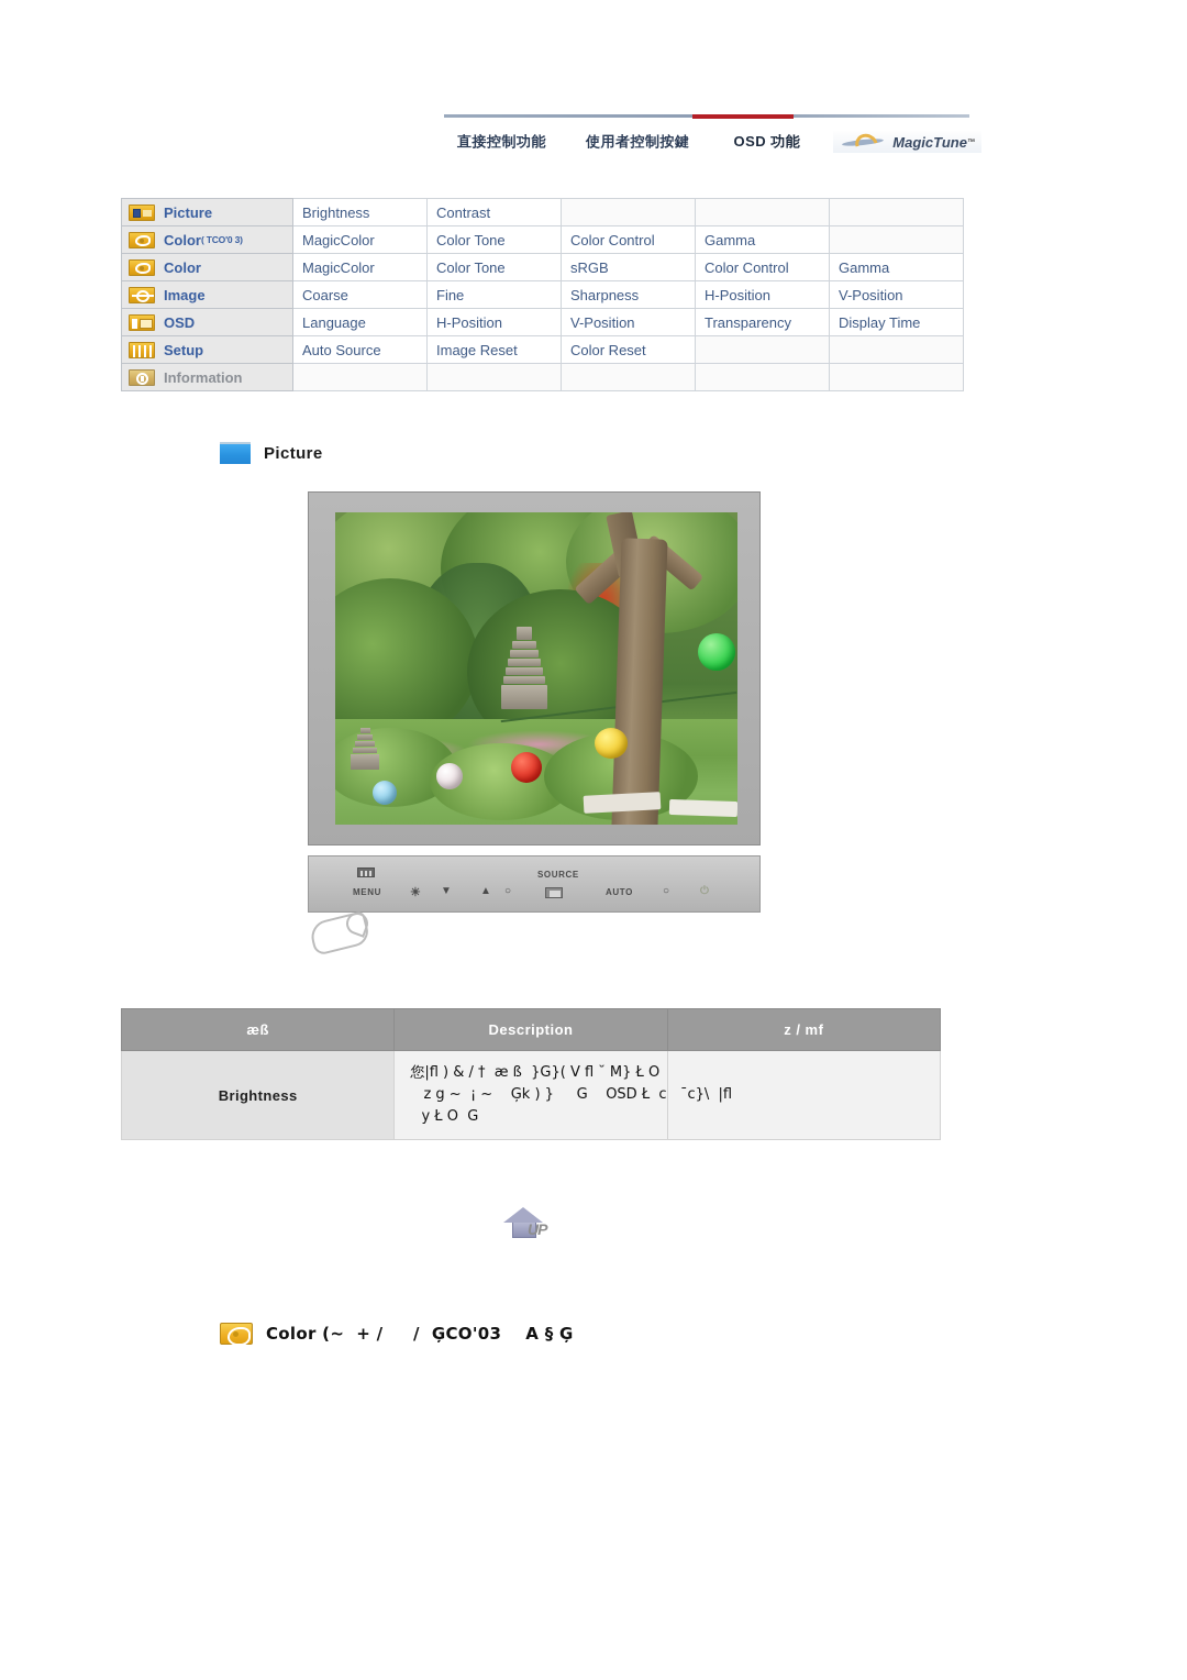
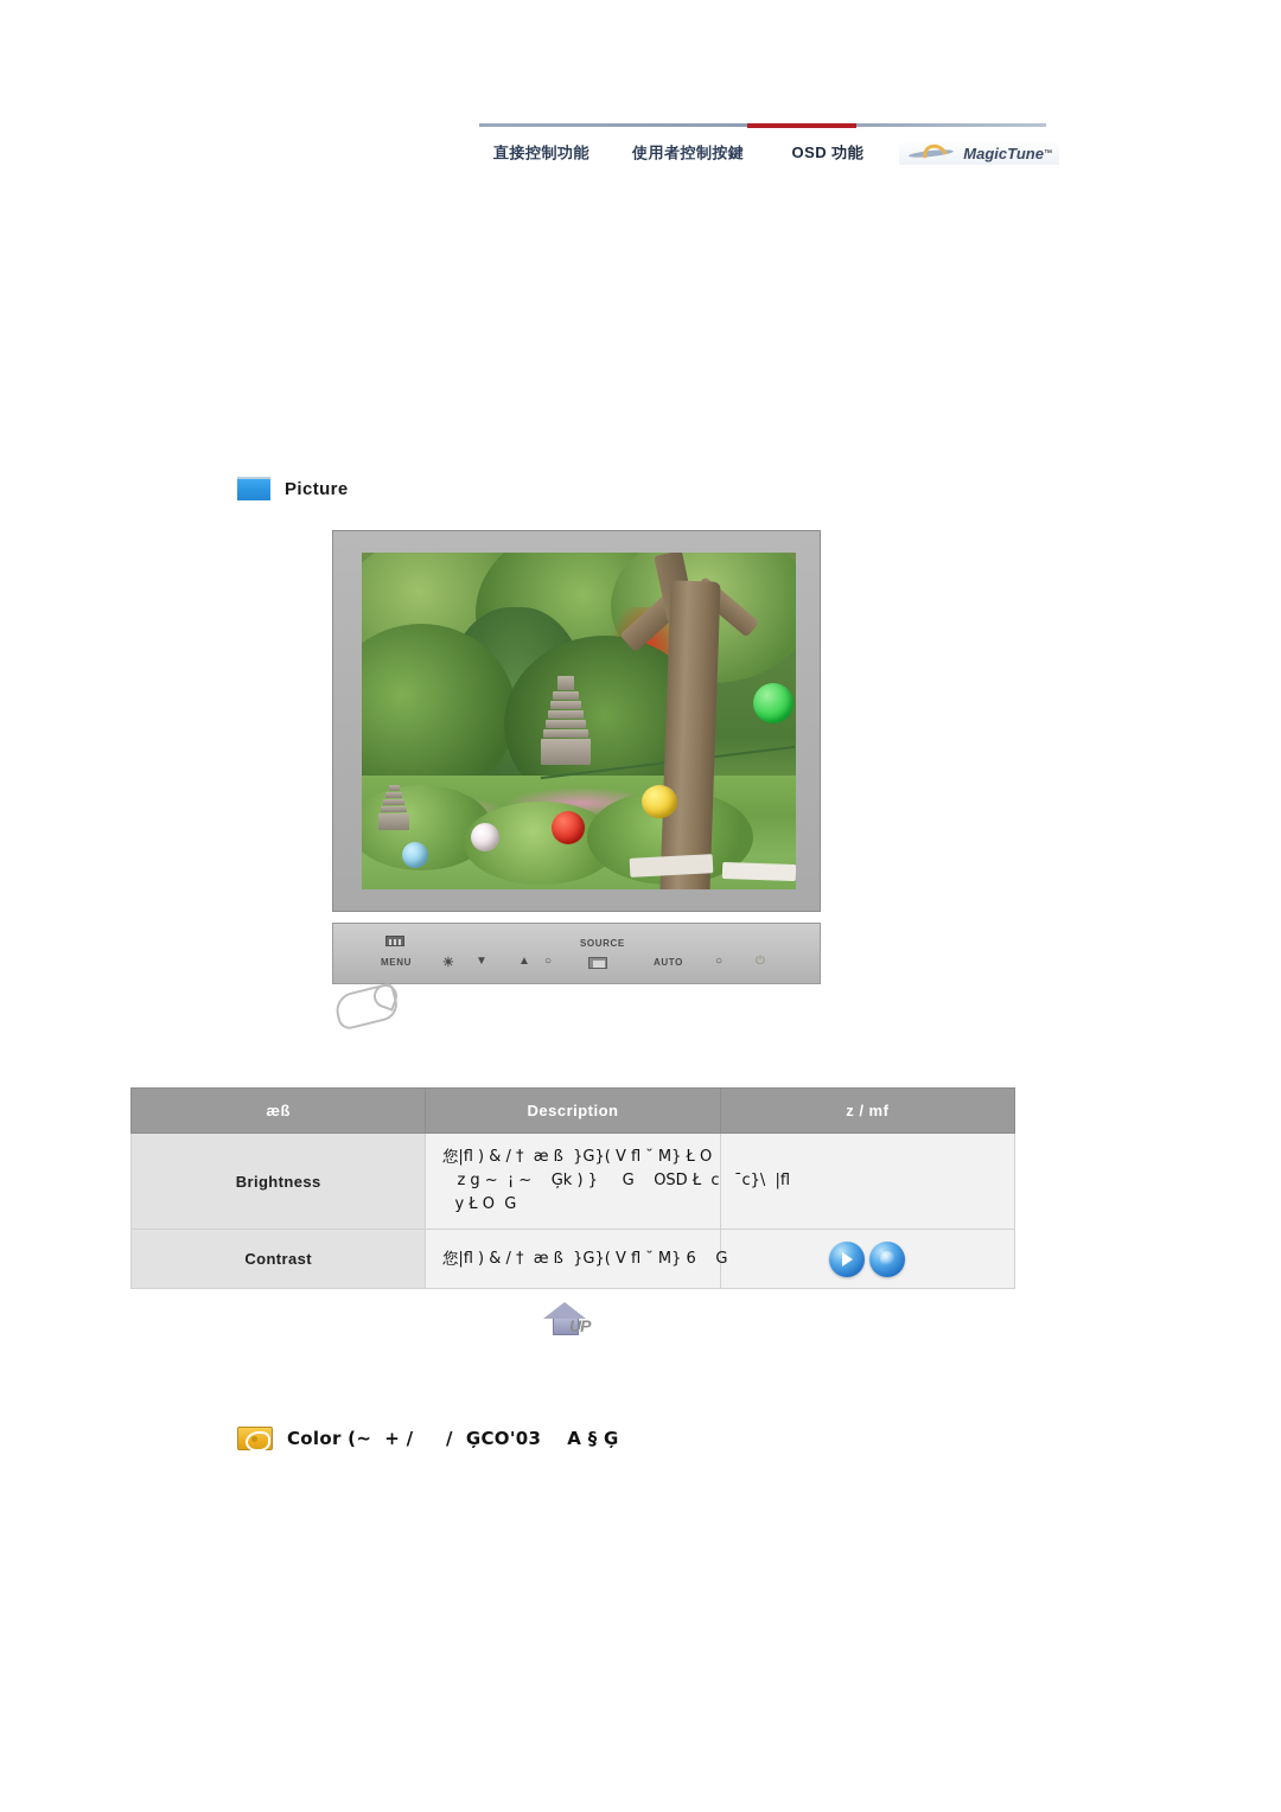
  直接控制功能
  使用者控制按鍵
  OSD 功能
  MagicTune
- Picture	Brightness	Contrast
- Color ( TCO'0 3)	MagicColor	Color Tone	Color Control	Gamma
- Color	MagicColor	Color Tone	sRGB	Color Control	Gamma
- Image	Coarse	Fine	Sharpness	H-Position	V-Position
- OSD	Language	H-Position	V-Position	Transparency	Display Time
- Setup	Auto Source	Image Reset	Color Reset
- Information
  Picture
  MENU
  ☀
  ▼
  ▲
  ○
  SOURCE
  AUTO
  ○
  ⏻
  æß	Description	z / mf
  Brightness	您|fl ) & / † æ ß }G}( V fl ˘ M} Ł O z g ~ ¡ ~ Ģk ) } G OSD Ł c ¯c}\ |fl y Ł O G
+ Contrast	您|fl ) & / † æ ß }G}( V fl ˘ M} 6 G
  UP
  Color (~ + / / ĢCO'03 A § Ģ
